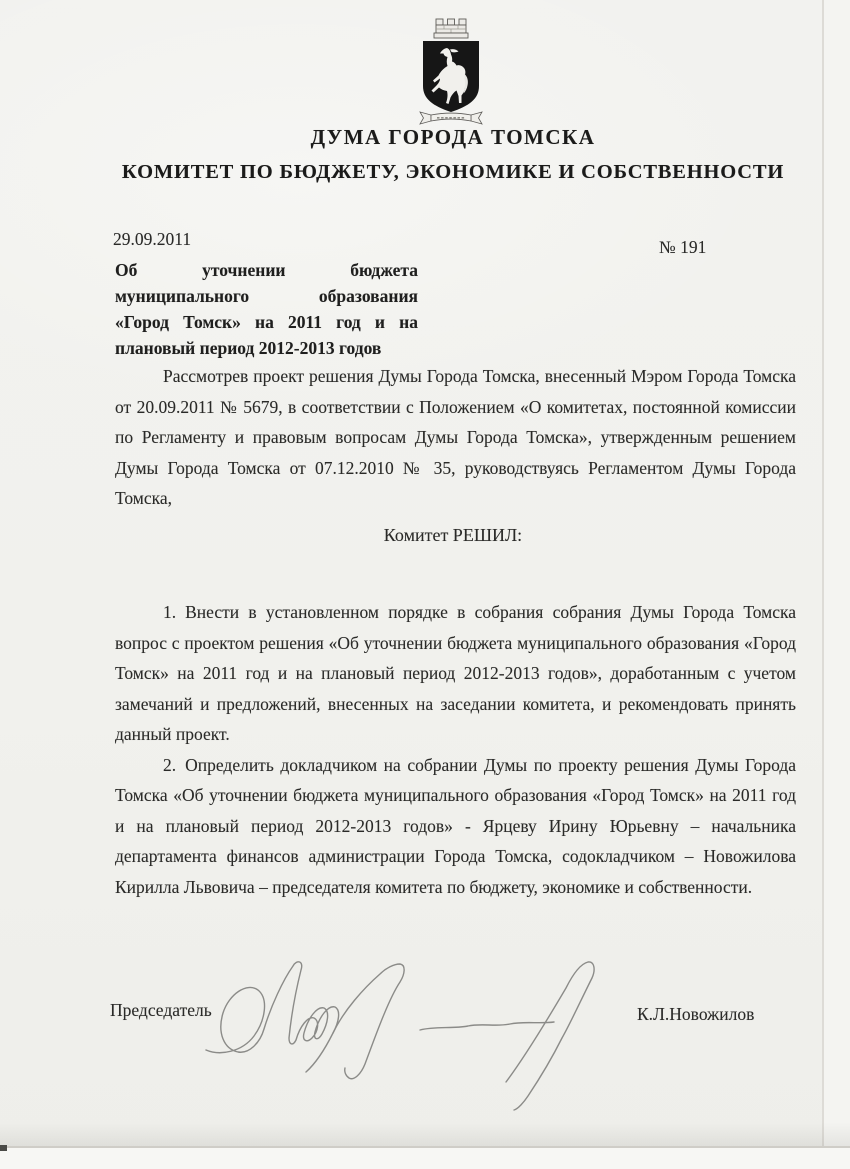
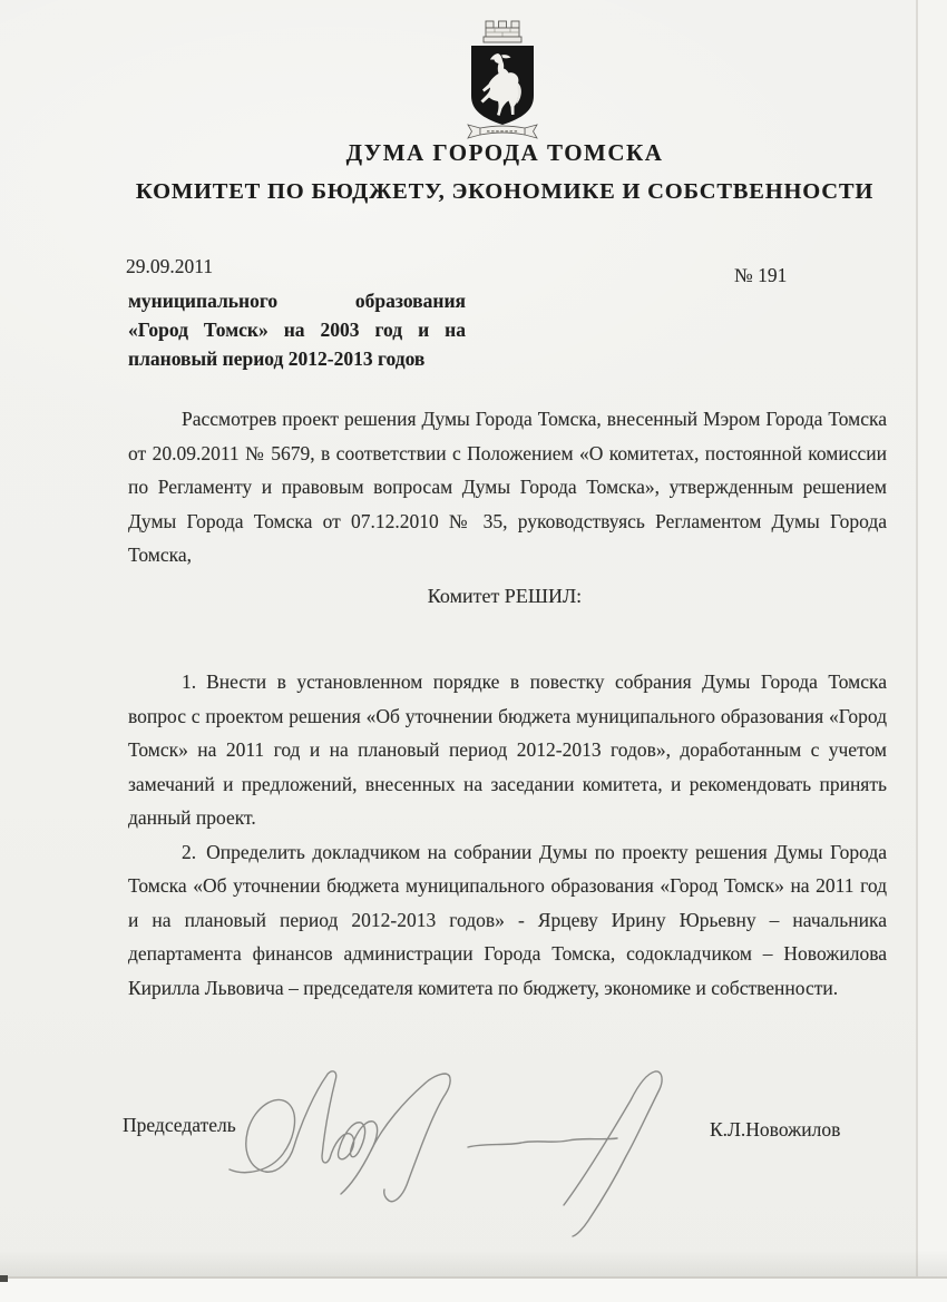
  ДУМА ГОРОДА ТОМСКА
  КОМИТЕТ ПО БЮДЖЕТУ, ЭКОНОМИКЕ И СОБСТВЕННОСТИ
  29.09.2011
  № 191
- Об уточнении бюджета
  муниципального образования
- «Город Томск» на 2011 год и на
+ «Город Томск» на 2003 год и на
  плановый период 2012-2013 годов
  Рассмотрев проект решения Думы Города Томска, внесенный Мэром Города Томска от 20.09.2011 № 5679, в соответствии с Положением «О комитетах, постоянной комиссии по Регламенту и правовым вопросам Думы Города Томска», утвержденным решением Думы Города Томска от 07.12.2010 № 35, руководствуясь Регламентом Думы Города Томска,
  Комитет РЕШИЛ:
- 1. Внести в установленном порядке в собрания собрания Думы Города Томска вопрос с проектом решения «Об уточнении бюджета муниципального образования «Город Томск» на 2011 год и на плановый период 2012-2013 годов», доработанным с учетом замечаний и предложений, внесенных на заседании комитета, и рекомендовать принять данный проект.
+ 1. Внести в установленном порядке в повестку собрания Думы Города Томска вопрос с проектом решения «Об уточнении бюджета муниципального образования «Город Томск» на 2011 год и на плановый период 2012-2013 годов», доработанным с учетом замечаний и предложений, внесенных на заседании комитета, и рекомендовать принять данный проект.
  2. Определить докладчиком на собрании Думы по проекту решения Думы Города Томска «Об уточнении бюджета муниципального образования «Город Томск» на 2011 год и на плановый период 2012-2013 годов» - Ярцеву Ирину Юрьевну – начальника департамента финансов администрации Города Томска, содокладчиком – Новожилова Кирилла Львовича – председателя комитета по бюджету, экономике и собственности.
  Председатель
  К.Л.Новожилов
